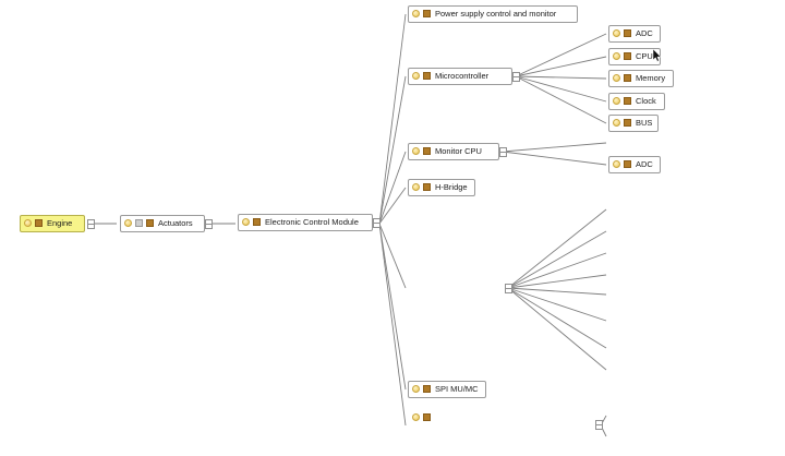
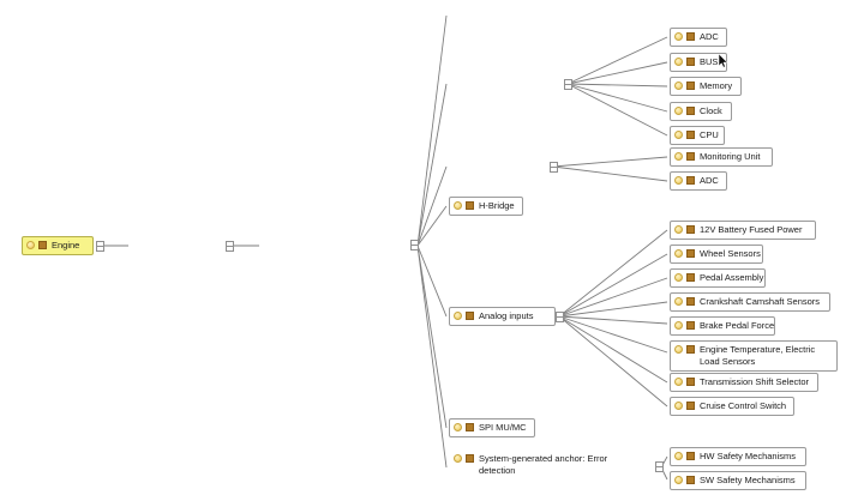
  Engine
- Actuators
- Electronic Control Module
- Power supply control and monitor
- Microcontroller
- Monitor CPU
  H-Bridge
+ Analog inputs
  SPI MU/MC
+ System-generated anchor: Error detection
  ADC
- CPU
+ BUS
  Memory
  Clock
- BUS
+ CPU
+ Monitoring Unit
  ADC
+ 12V Battery Fused Power
+ Wheel Sensors
+ Pedal Assembly
+ Crankshaft Camshaft Sensors
+ Brake Pedal Force
+ Engine Temperature, Electric Load Sensors
+ Transmission Shift Selector
+ Cruise Control Switch
+ HW Safety Mechanisms
+ SW Safety Mechanisms
